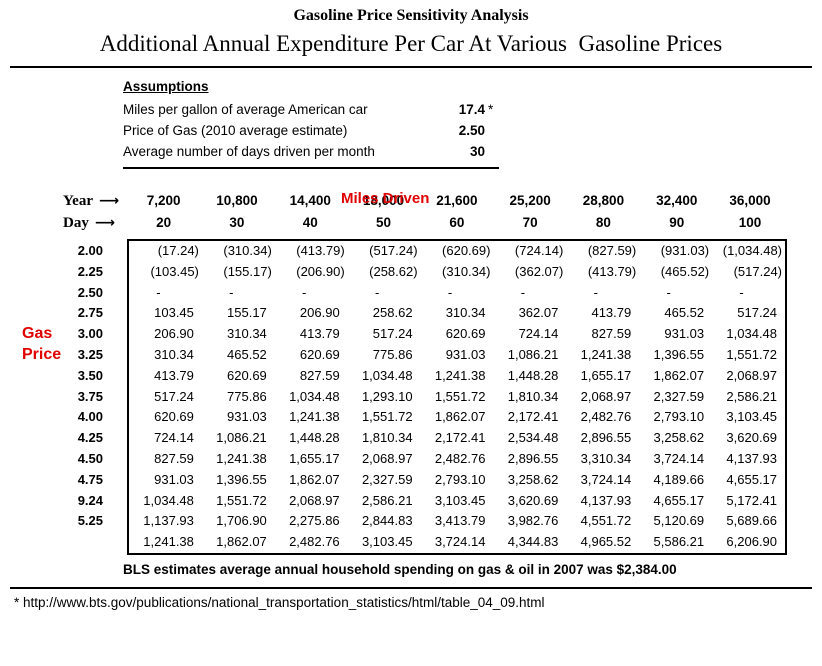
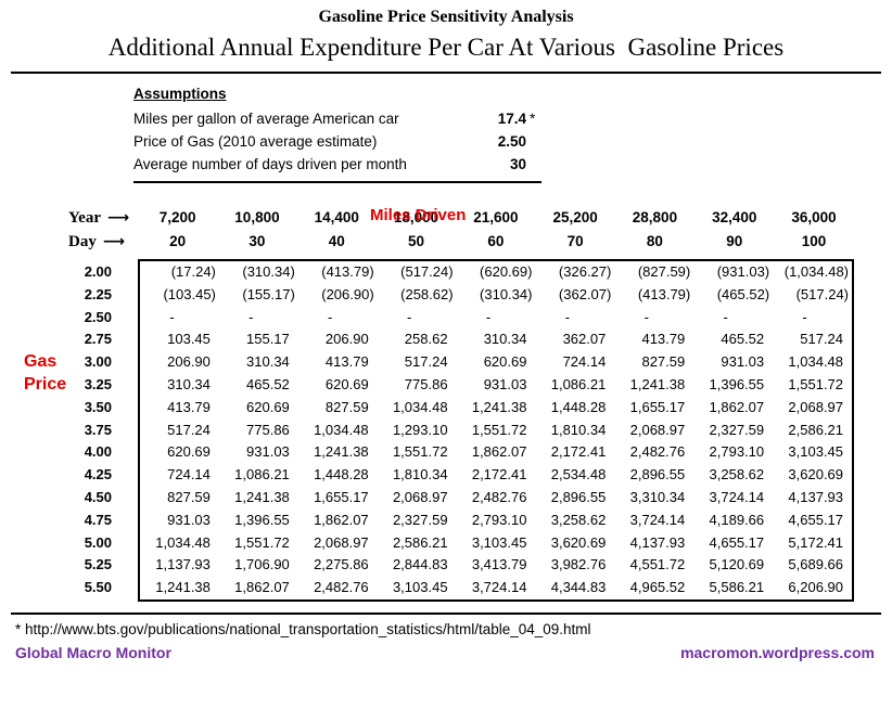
  Gasoline Price Sensitivity Analysis
  Additional Annual Expenditure Per Car At Various Gasoline Prices
  Assumptions
  Miles per gallon of average American car
  17.4
  *
  Price of Gas (2010 average estimate)
  2.50
  Average number of days driven per month
  30
  Miles Driven
  Year
  ⟶
  7,200
  10,800
  14,400
  18,000
  21,600
  25,200
  28,800
  32,400
  36,000
  Day
  ⟶
  20
  30
  40
  50
  60
  70
  80
  90
  100
  2.00
  2.25
  2.50
  2.75
  3.00
  3.25
  3.50
  3.75
  4.00
  4.25
  4.50
  4.75
- 9.24
+ 5.00
  5.25
+ 5.50
  (17.24)
  (310.34)
  (413.79)
  (517.24)
  (620.69)
- (724.14)
+ (326.27)
  (827.59)
  (931.03)
  (1,034.48)
  (103.45)
  (155.17)
  (206.90)
  (258.62)
  (310.34)
  (362.07)
  (413.79)
  (465.52)
  (517.24)
  -
  -
  -
  -
  -
  -
  -
  -
  -
  103.45
  155.17
  206.90
  258.62
  310.34
  362.07
  413.79
  465.52
  517.24
  206.90
  310.34
  413.79
  517.24
  620.69
  724.14
  827.59
  931.03
  1,034.48
  310.34
  465.52
  620.69
  775.86
  931.03
  1,086.21
  1,241.38
  1,396.55
  1,551.72
  413.79
  620.69
  827.59
  1,034.48
  1,241.38
  1,448.28
  1,655.17
  1,862.07
  2,068.97
  517.24
  775.86
  1,034.48
  1,293.10
  1,551.72
  1,810.34
  2,068.97
  2,327.59
  2,586.21
  620.69
  931.03
  1,241.38
  1,551.72
  1,862.07
  2,172.41
  2,482.76
  2,793.10
  3,103.45
  724.14
  1,086.21
  1,448.28
  1,810.34
  2,172.41
  2,534.48
  2,896.55
  3,258.62
  3,620.69
  827.59
  1,241.38
  1,655.17
  2,068.97
  2,482.76
  2,896.55
  3,310.34
  3,724.14
  4,137.93
  931.03
  1,396.55
  1,862.07
  2,327.59
  2,793.10
  3,258.62
  3,724.14
  4,189.66
  4,655.17
  1,034.48
  1,551.72
  2,068.97
  2,586.21
  3,103.45
  3,620.69
  4,137.93
  4,655.17
  5,172.41
  1,137.93
  1,706.90
  2,275.86
  2,844.83
  3,413.79
  3,982.76
  4,551.72
  5,120.69
  5,689.66
  1,241.38
  1,862.07
  2,482.76
  3,103.45
  3,724.14
  4,344.83
  4,965.52
  5,586.21
  6,206.90
  Gas
  Price
- BLS estimates average annual household spending on gas & oil in 2007 was $2,384.00
  * http://www.bts.gov/publications/national_transportation_statistics/html/table_04_09.html
+ Global Macro Monitor
+ macromon.wordpress.com
